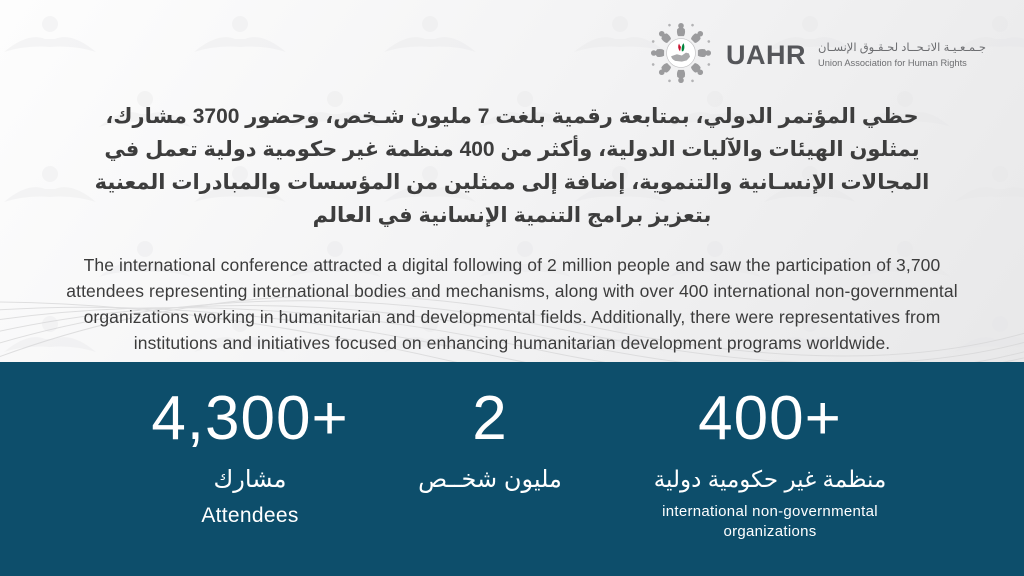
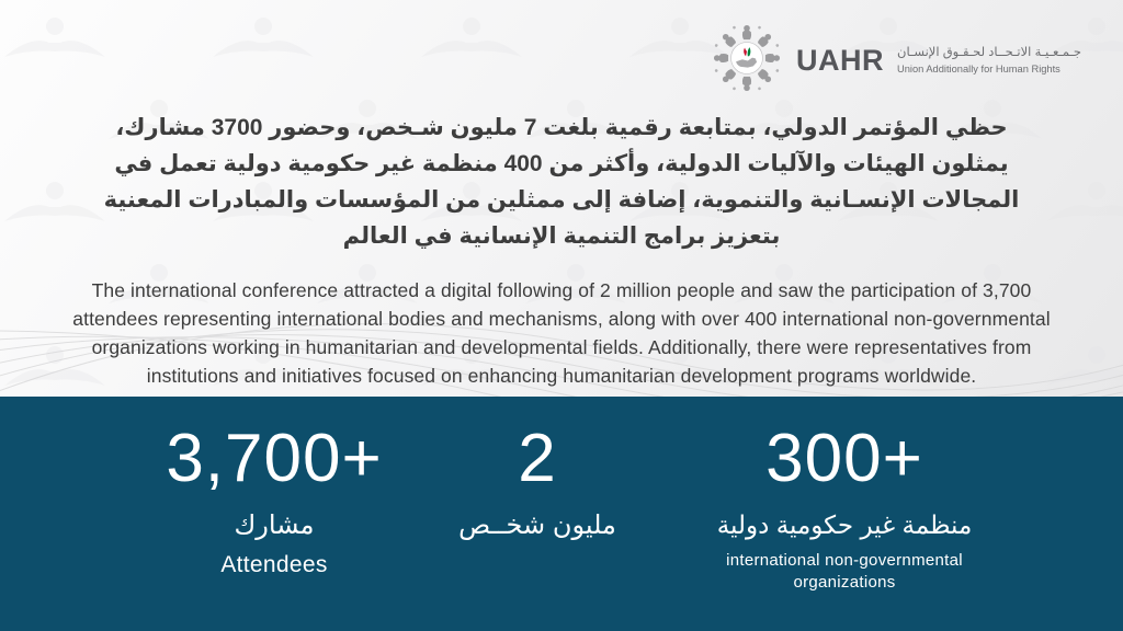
  UAHR
  جـمـعـيـة الاتـحــاد لحـقـوق الإنسـان
- Union Association for Human Rights
+ Union Additionally for Human Rights
  حظي المؤتمر الدولي، بمتابعة رقمية بلغت 7 مليون شـخص، وحضور 3700 مشارك، يمثلون الهيئات والآليات الدولية، وأكثر من 400 منظمة غير حكومية دولية تعمل في المجالات الإنسـانية والتنموية، إضافة إلى ممثلين من المؤسسات والمبادرات المعنية بتعزيز برامج التنمية الإنسانية في العالم
  The international conference attracted a digital following of 2 million people and saw the participation of 3,700 attendees representing international bodies and mechanisms, along with over 400 international non-governmental organizations working in humanitarian and developmental fields. Additionally, there were representatives from institutions and initiatives focused on enhancing humanitarian development programs worldwide.
- 4,300+
+ 3,700+
  مشارك
  Attendees
  2
  مليون شخــص
- 400+
+ 300+
  منظمة غير حكومية دولية
  international non-governmental organizations
